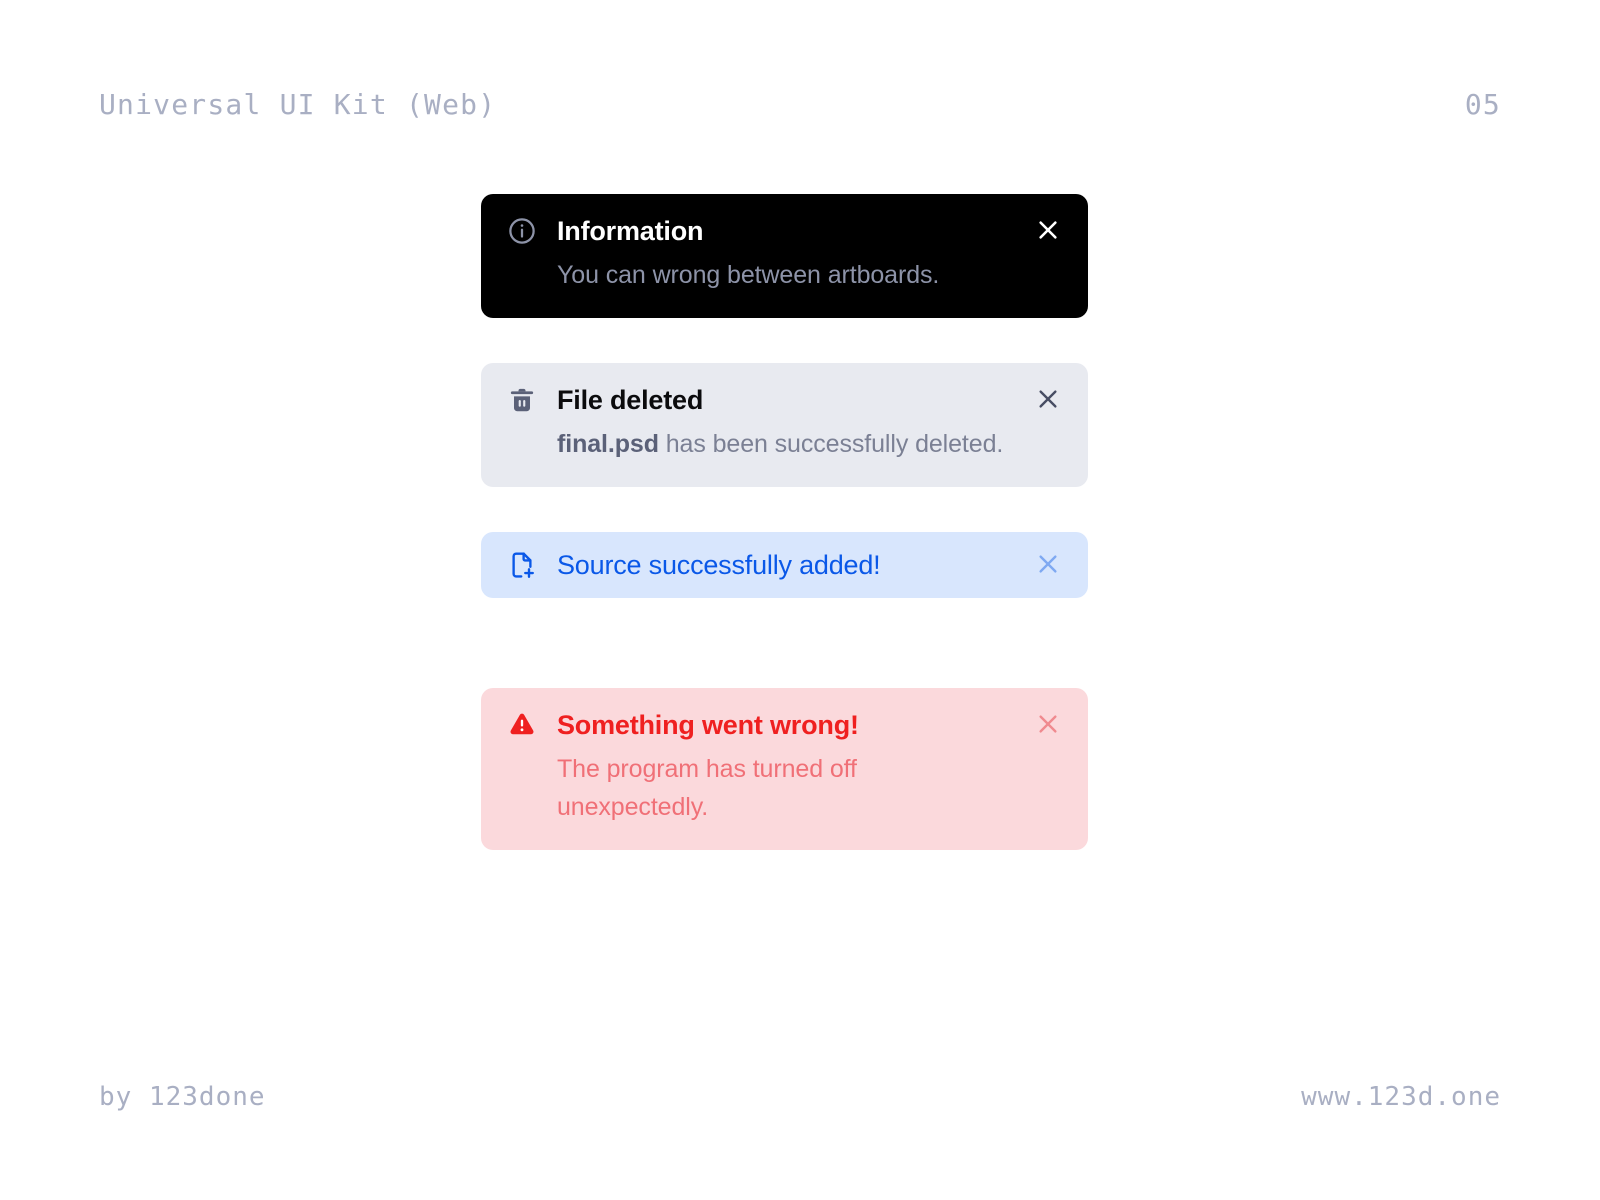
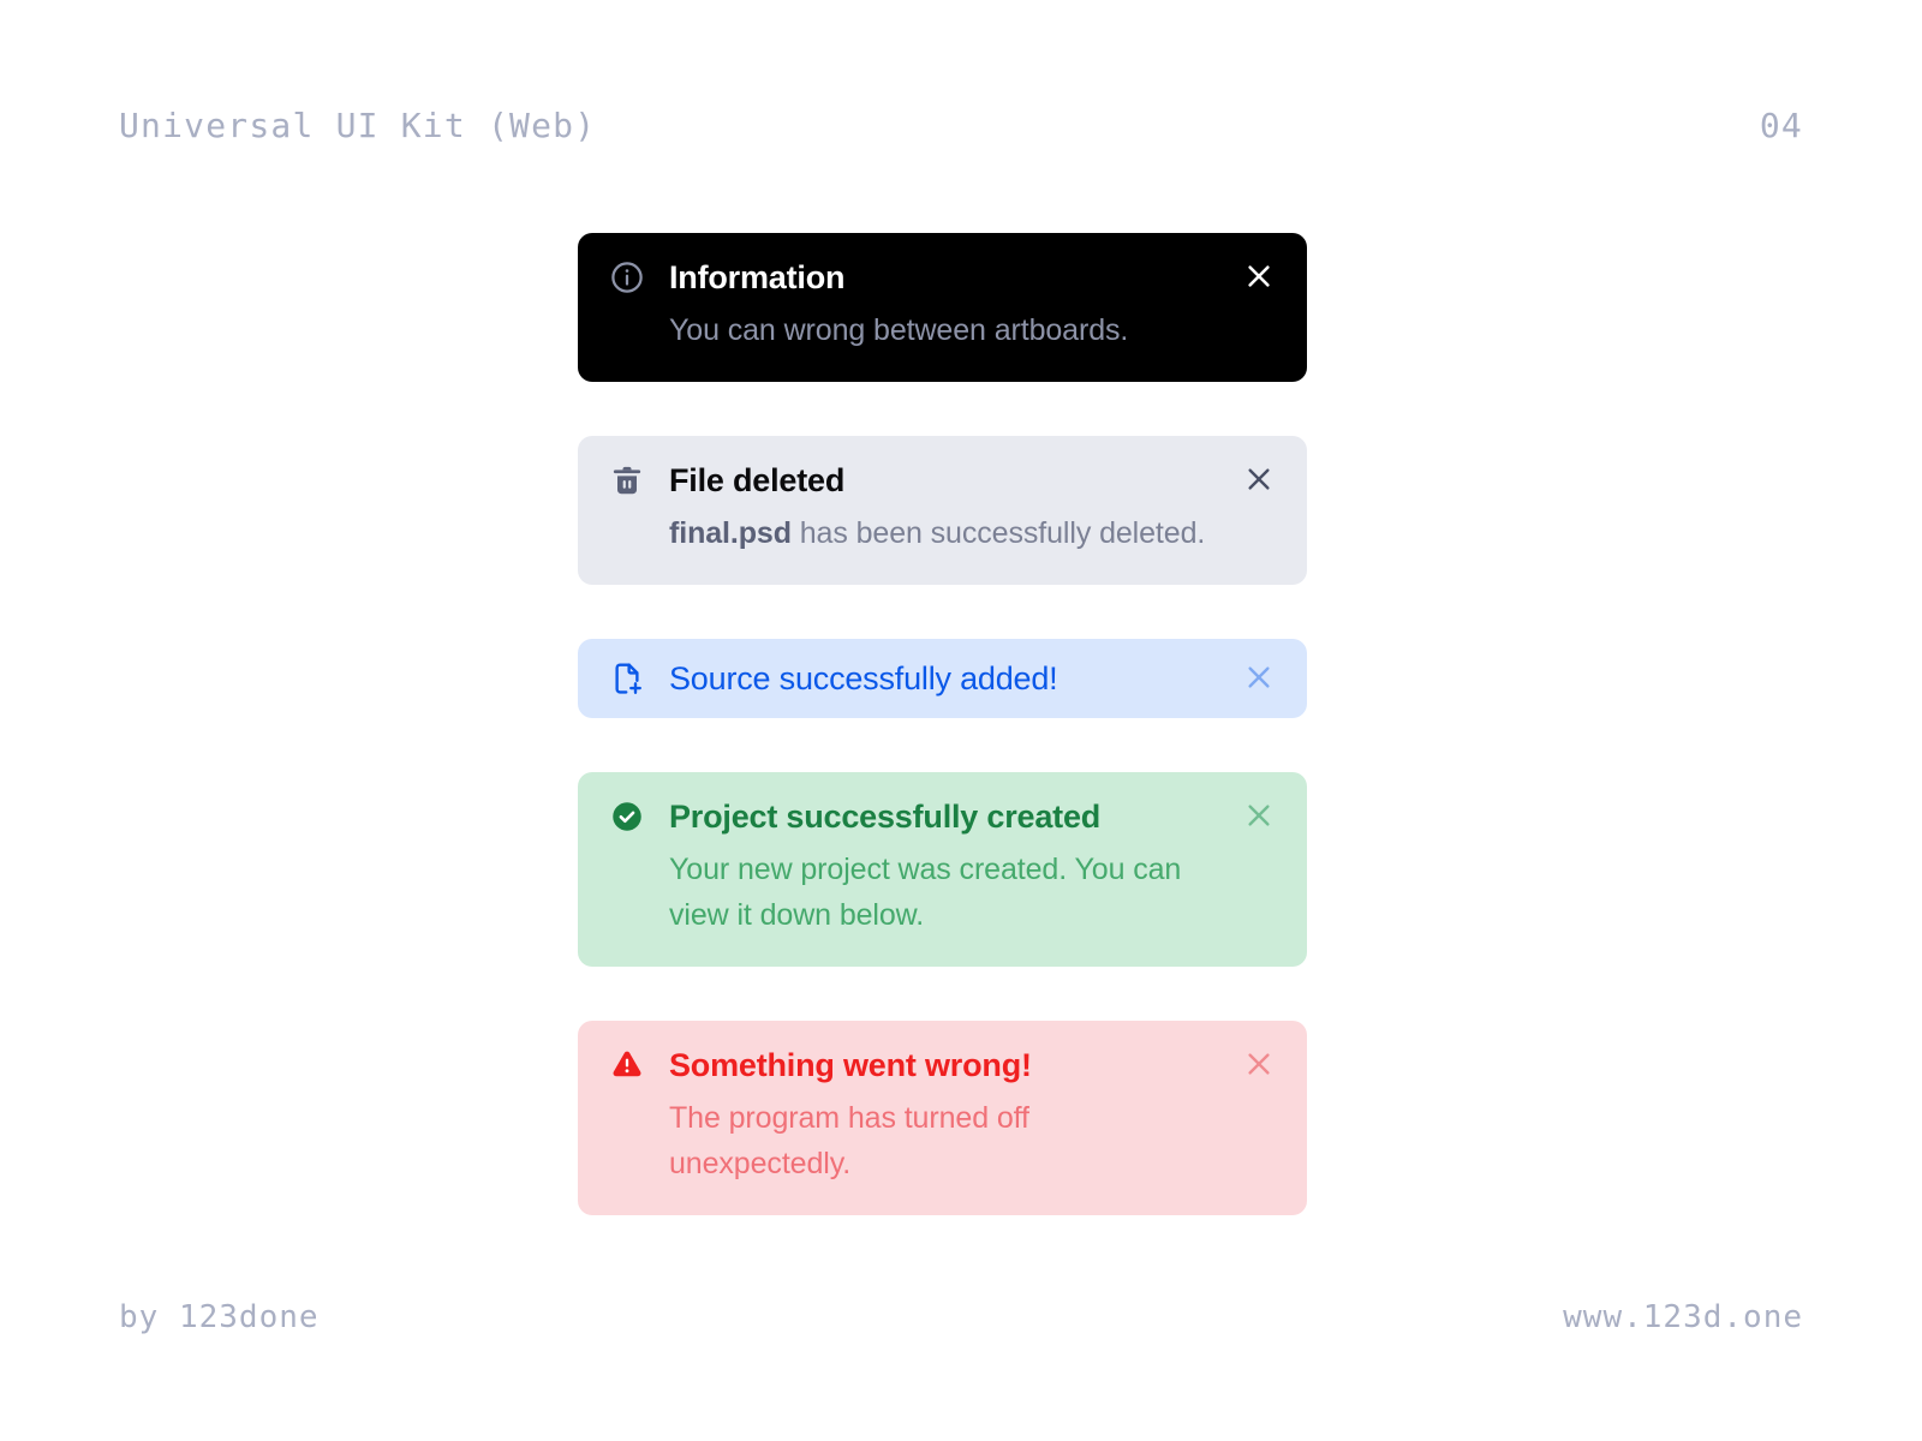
  Universal UI Kit (Web)
- 05
+ 04
  Information
  You can wrong between artboards.
  File deleted
  final.psd has been successfully deleted.
  Source successfully added!
+ Project successfully created
+ Your new project was created. You can view it down below.
  Something went wrong!
  The program has turned off unexpectedly.
  by 123done
  www.123d.one
